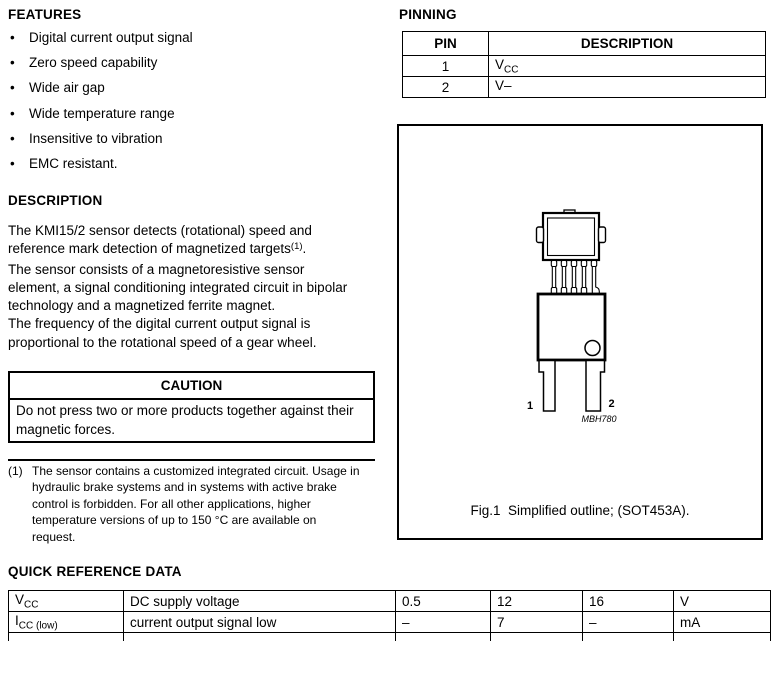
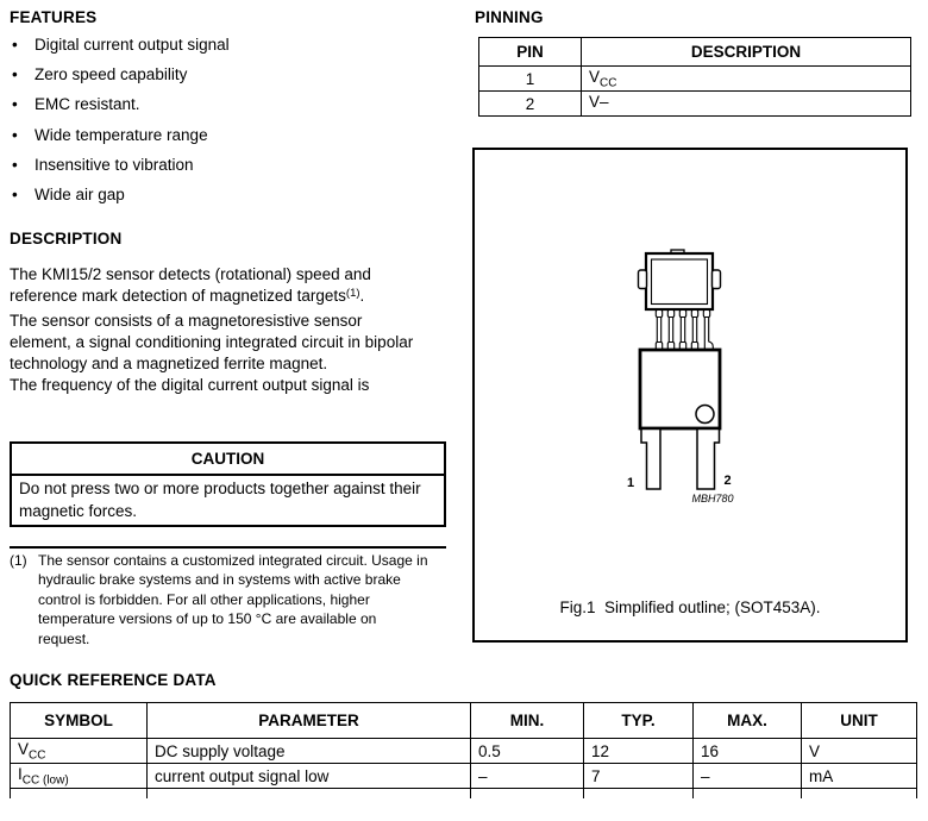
  FEATURES
  Digital current output signal
  Zero speed capability
- Wide air gap
+ EMC resistant.
  Wide temperature range
  Insensitive to vibration
- EMC resistant.
+ Wide air gap
  DESCRIPTION
  The KMI15/2 sensor detects (rotational) speed and
  reference mark detection of magnetized targets(1).
  The sensor consists of a magnetoresistive sensor
  element, a signal conditioning integrated circuit in bipolar
  technology and a magnetized ferrite magnet.
  The frequency of the digital current output signal is
- proportional to the rotational speed of a gear wheel.
  CAUTION
  Do not press two or more products together against their
  magnetic forces.
  (1)
  The sensor contains a customized integrated circuit. Usage in
  hydraulic brake systems and in systems with active brake
  control is forbidden. For all other applications, higher
  temperature versions of up to 150 °C are available on
  request.
  PINNING
  PIN	DESCRIPTION
  1	VCC
  2	V–
  1
  2
  MBH780
  Fig.1 Simplified outline; (SOT453A).
  QUICK REFERENCE DATA
+ SYMBOL	PARAMETER	MIN.	TYP.	MAX.	UNIT
  VCC	DC supply voltage	0.5	12	16	V
  ICC (low)	current output signal low	–	7	–	mA
